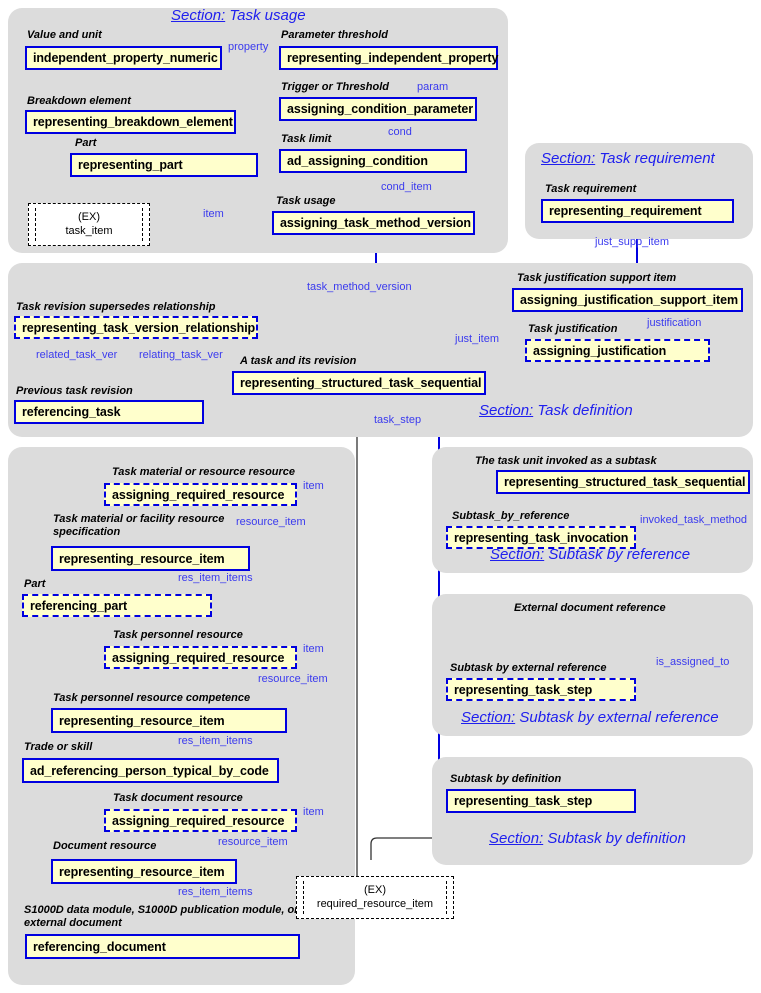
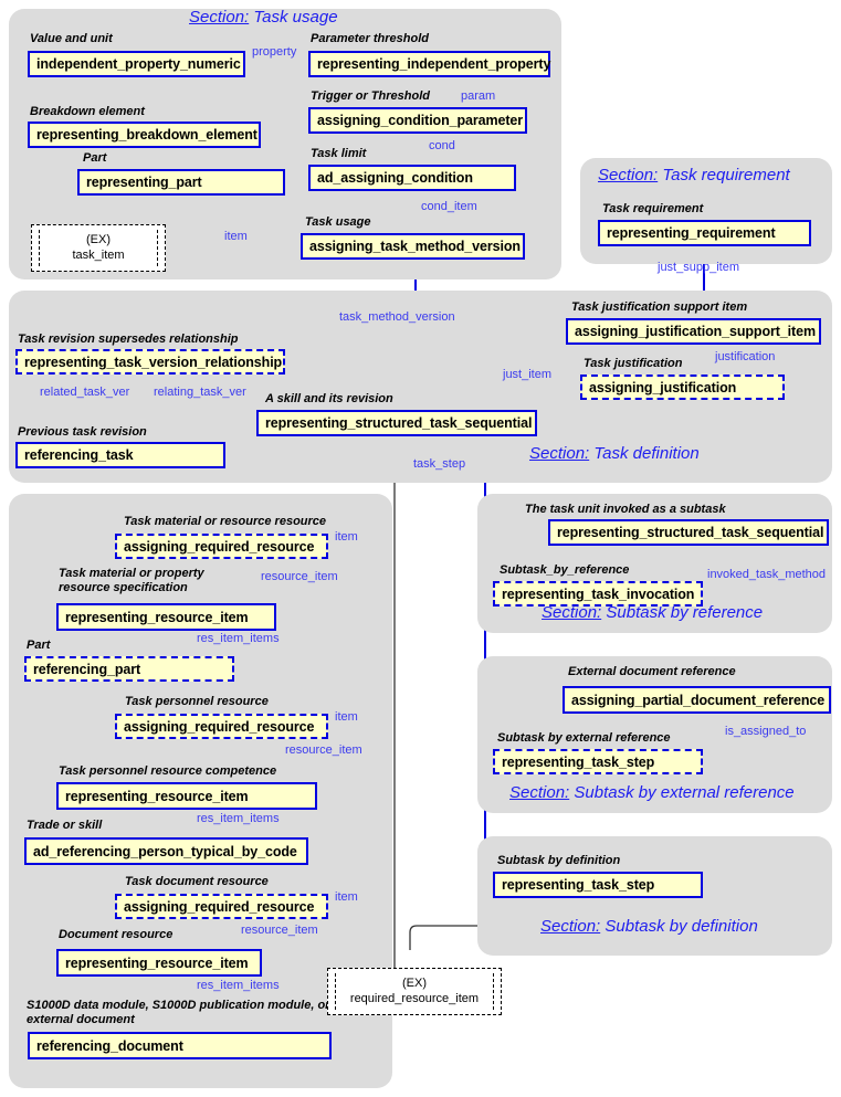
  Section: Task usage
  Section: Task requirement
  Section: Task definition
  Section: Subtask by reference
  Section: Subtask by external reference
  Section: Subtask by definition
  Value and unit
  independent_property_numeric
  Parameter threshold
  representing_independent_property
  property
  Breakdown element
  representing_breakdown_element
  Trigger or Threshold
  assigning_condition_parameter
  param
  Part
  representing_part
  Task limit
  ad_assigning_condition
  cond
  Task usage
  assigning_task_method_version
  cond_item
  item
  (EX)
  task_item
  Task requirement
  representing_requirement
  just_supp_item
  task_method_version
  Task revision supersedes relationship
  representing_task_version_relationship
  related_task_ver
  relating_task_ver
  Previous task revision
  referencing_task
- A task and its revision
+ A skill and its revision
  representing_structured_task_sequential
  Task justification support item
  assigning_justification_support_item
  Task justification
  assigning_justification
  justification
  just_item
  task_step
  Task material or resource resource
  assigning_required_resource
  item
- Task material or facility resource specification
+ Task material or property resource specification
  representing_resource_item
  resource_item
  Part
  referencing_part
  res_item_items
  Task personnel resource
  assigning_required_resource
  item
  Task personnel resource competence
  representing_resource_item
  resource_item
  Trade or skill
  ad_referencing_person_typical_by_code
  res_item_items
  Task document resource
  assigning_required_resource
  item
  Document resource
  representing_resource_item
  resource_item
  S1000D data module, S1000D publication module, o external document
  referencing_document
  res_item_items
  (EX)
  required_resource_item
  The task unit invoked as a subtask
  representing_structured_task_sequential
  Subtask_by_reference
  representing_task_invocation
  invoked_task_method
  External document reference
+ assigning_partial_document_reference
  Subtask by external reference
  representing_task_step
  is_assigned_to
  Subtask by definition
  representing_task_step
